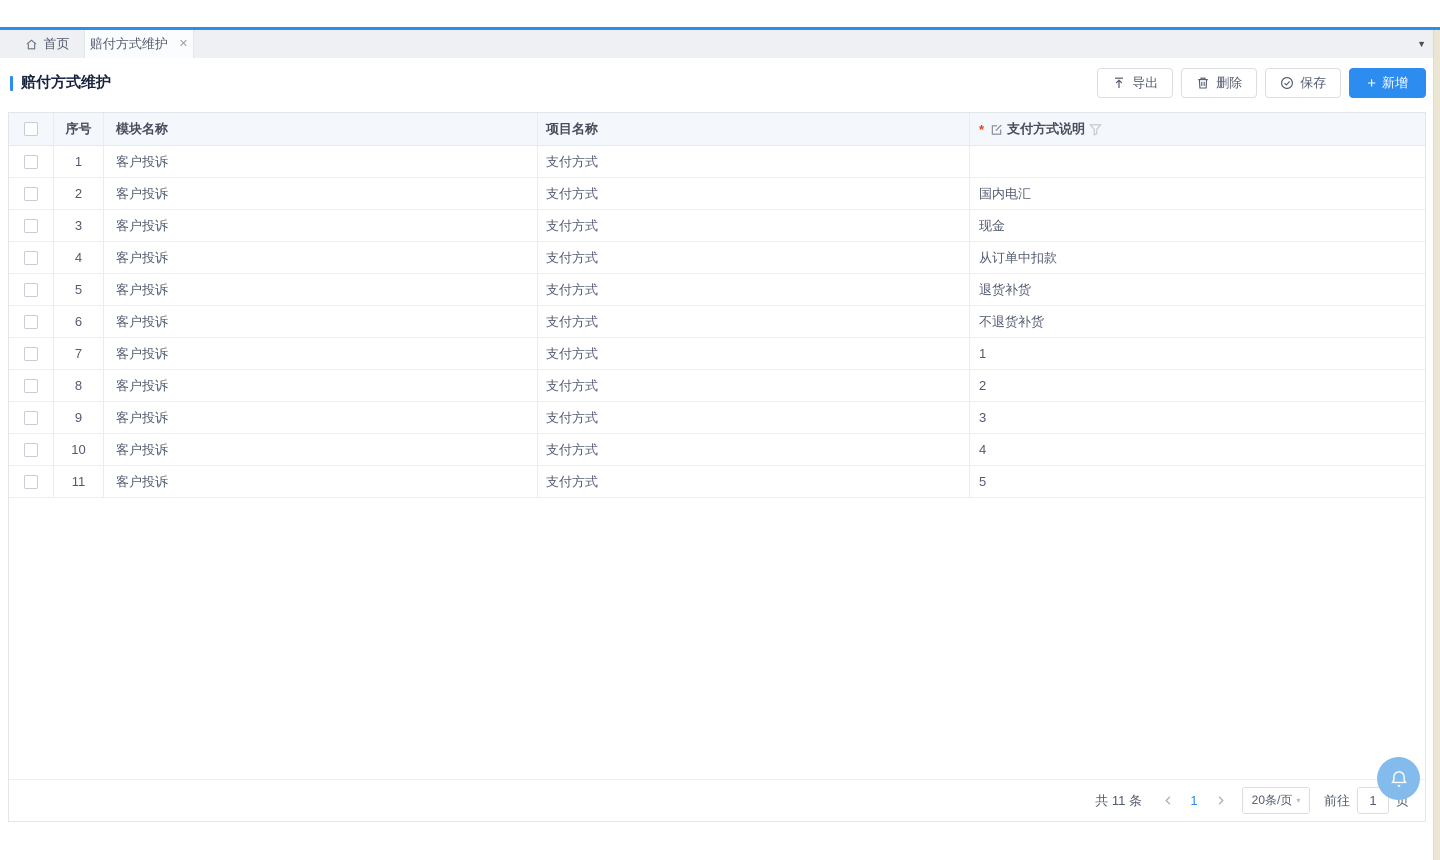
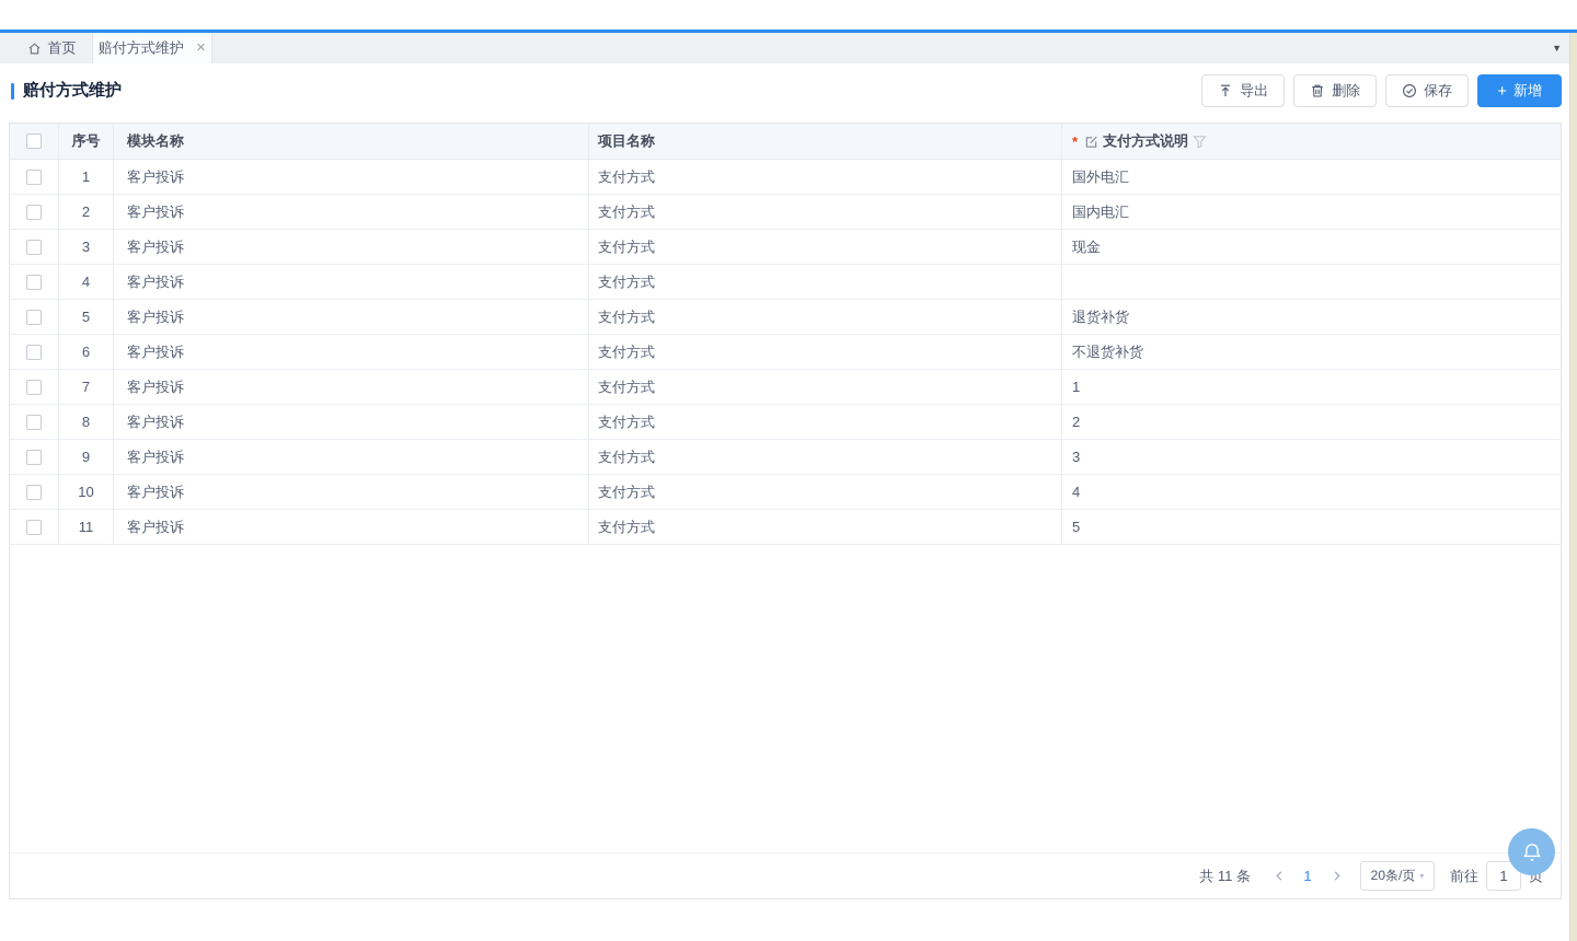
  首页
  赔付方式维护
  ✕
  ▼
  赔付方式维护
  导出
  删除
  保存
  +
  新增
  序号
  模块名称
  项目名称
  *
  支付方式说明
  1
  客户投诉
  支付方式
+ 国外电汇
  2
  客户投诉
  支付方式
  国内电汇
  3
  客户投诉
  支付方式
  现金
  4
  客户投诉
  支付方式
- 从订单中扣款
  5
  客户投诉
  支付方式
  退货补货
  6
  客户投诉
  支付方式
  不退货补货
  7
  客户投诉
  支付方式
  1
  8
  客户投诉
  支付方式
  2
  9
  客户投诉
  支付方式
  3
  10
  客户投诉
  支付方式
  4
  11
  客户投诉
  支付方式
  5
  共 11 条
  1
  20条/页
  ▾
  前往
  1
  页
